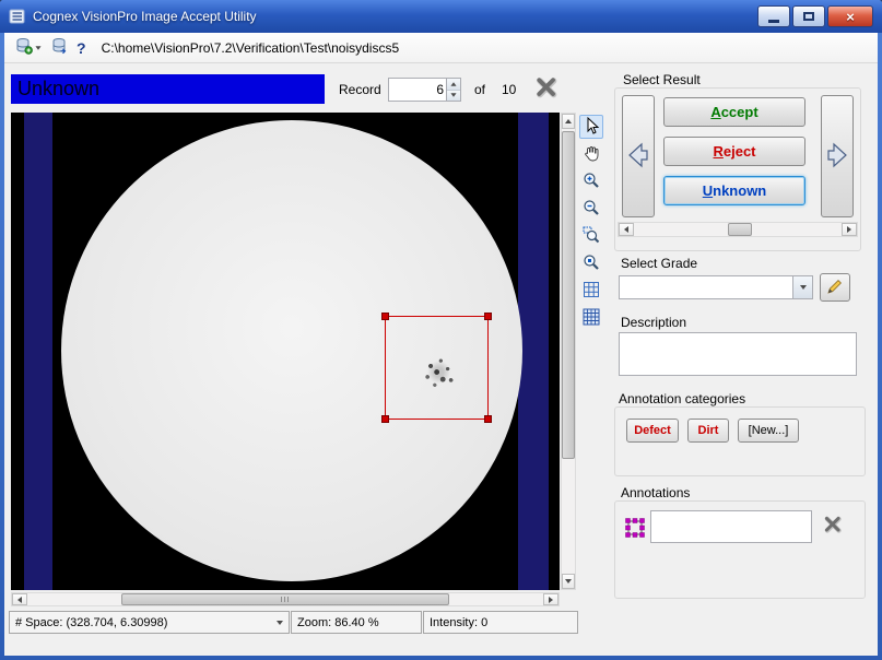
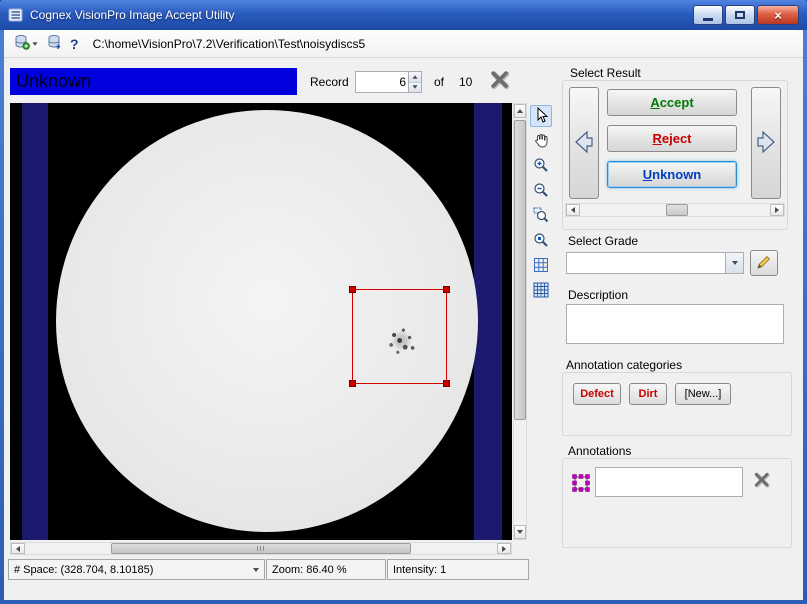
  Cognex VisionPro Image Accept Utility
  ×
  ?
  C:\home\VisionPro\7.2\Verification\Test\noisydiscs5
  Unknown
  Record
  6
  of
  10
- # Space: (328.704, 6.30998)
+ # Space: (328.704, 8.10185)
  Zoom: 86.40 %
- Intensity: 0
+ Intensity: 1
  Select Result
  Accept
  Reject
  Unknown
  Select Grade
  Description
  Annotation categories
  Defect
  Dirt
  [New...]
  Annotations
